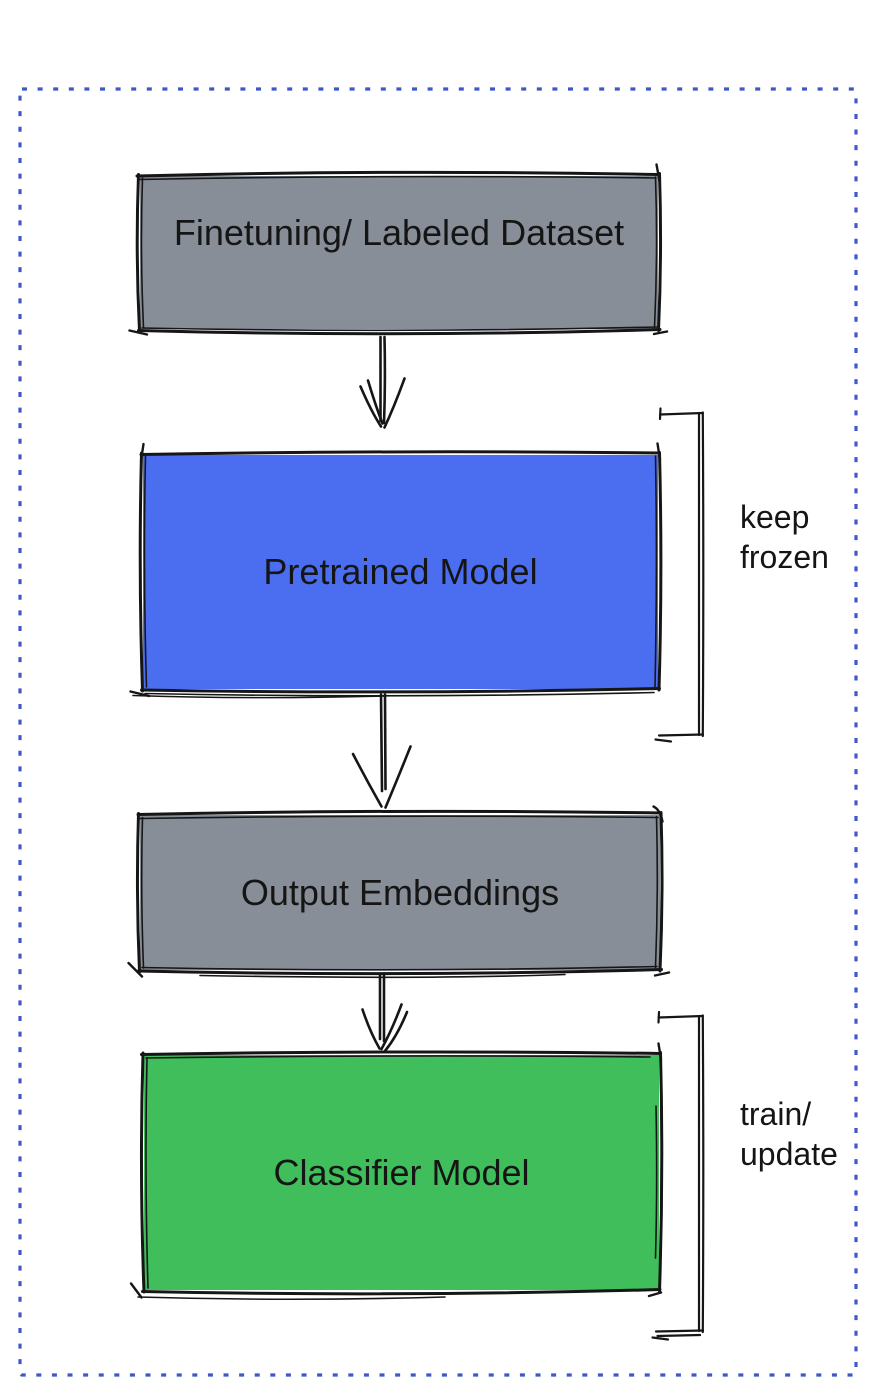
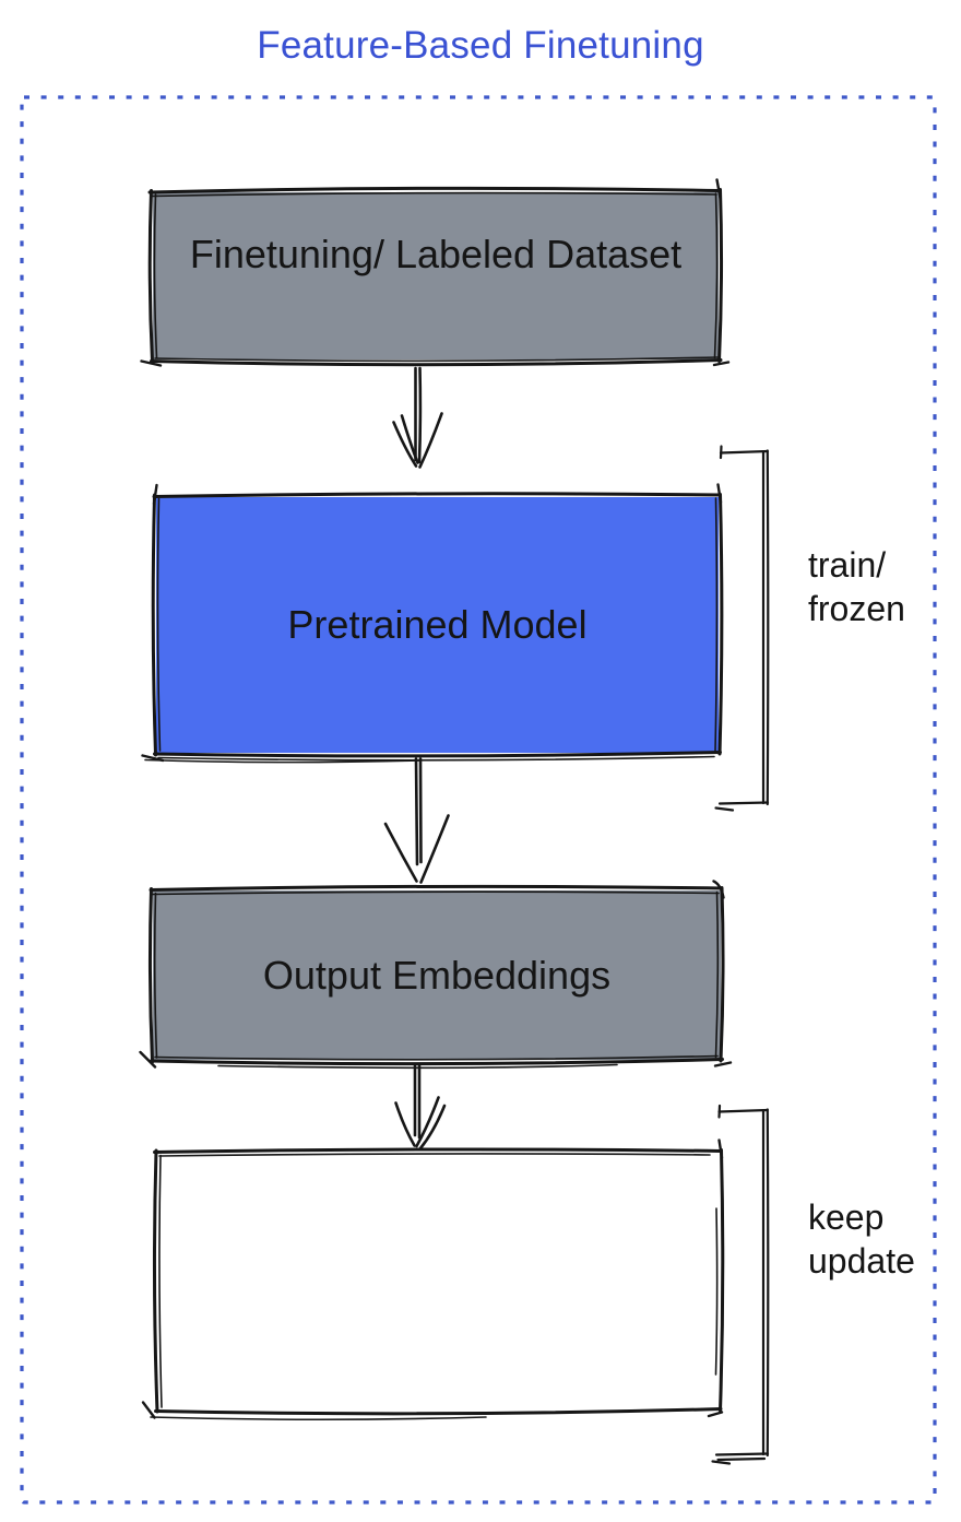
+ Feature-Based Finetuning
  Finetuning/ Labeled Dataset
  Pretrained Model
  Output Embeddings
- Classifier Model
- keep
+ train/
  frozen
- train/
+ keep
  update
